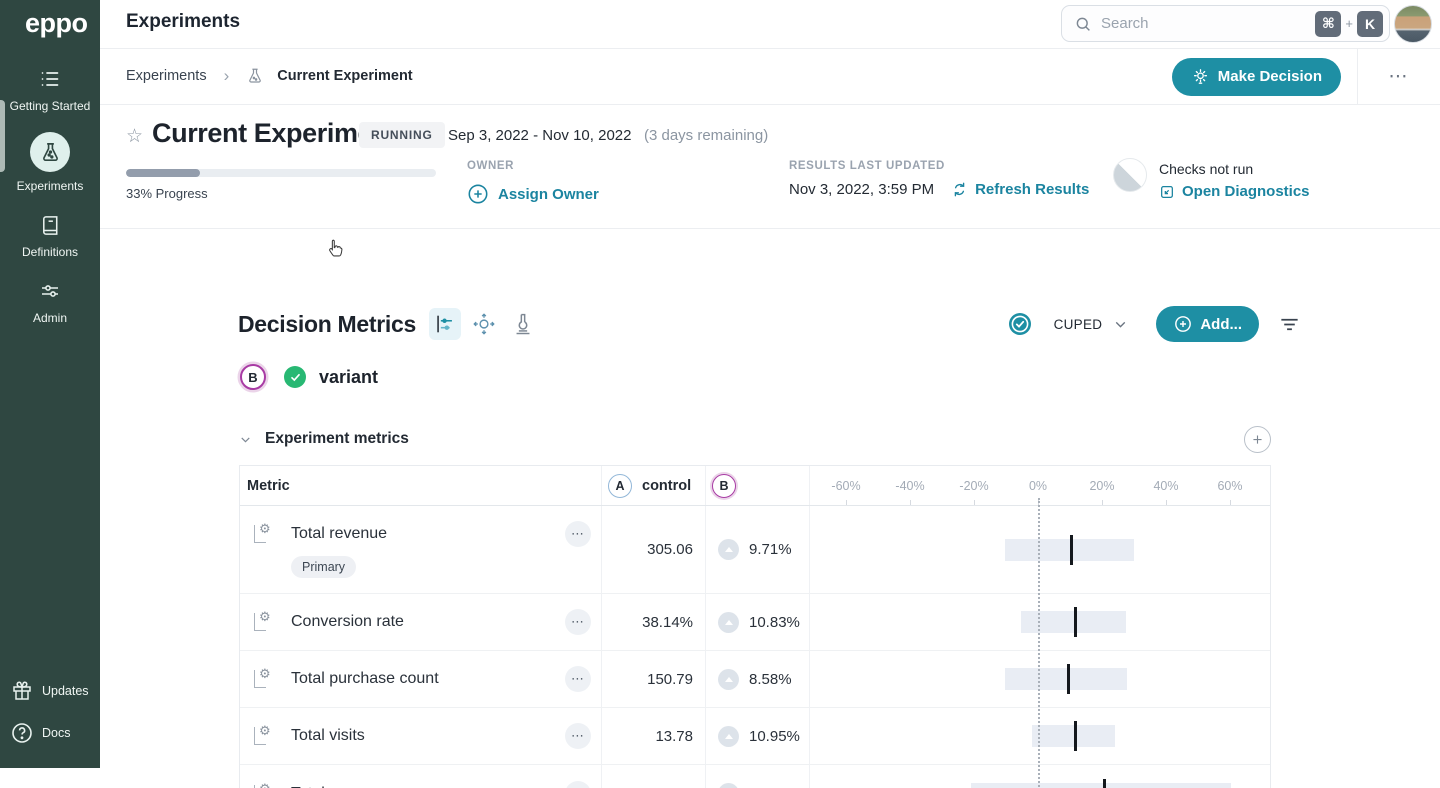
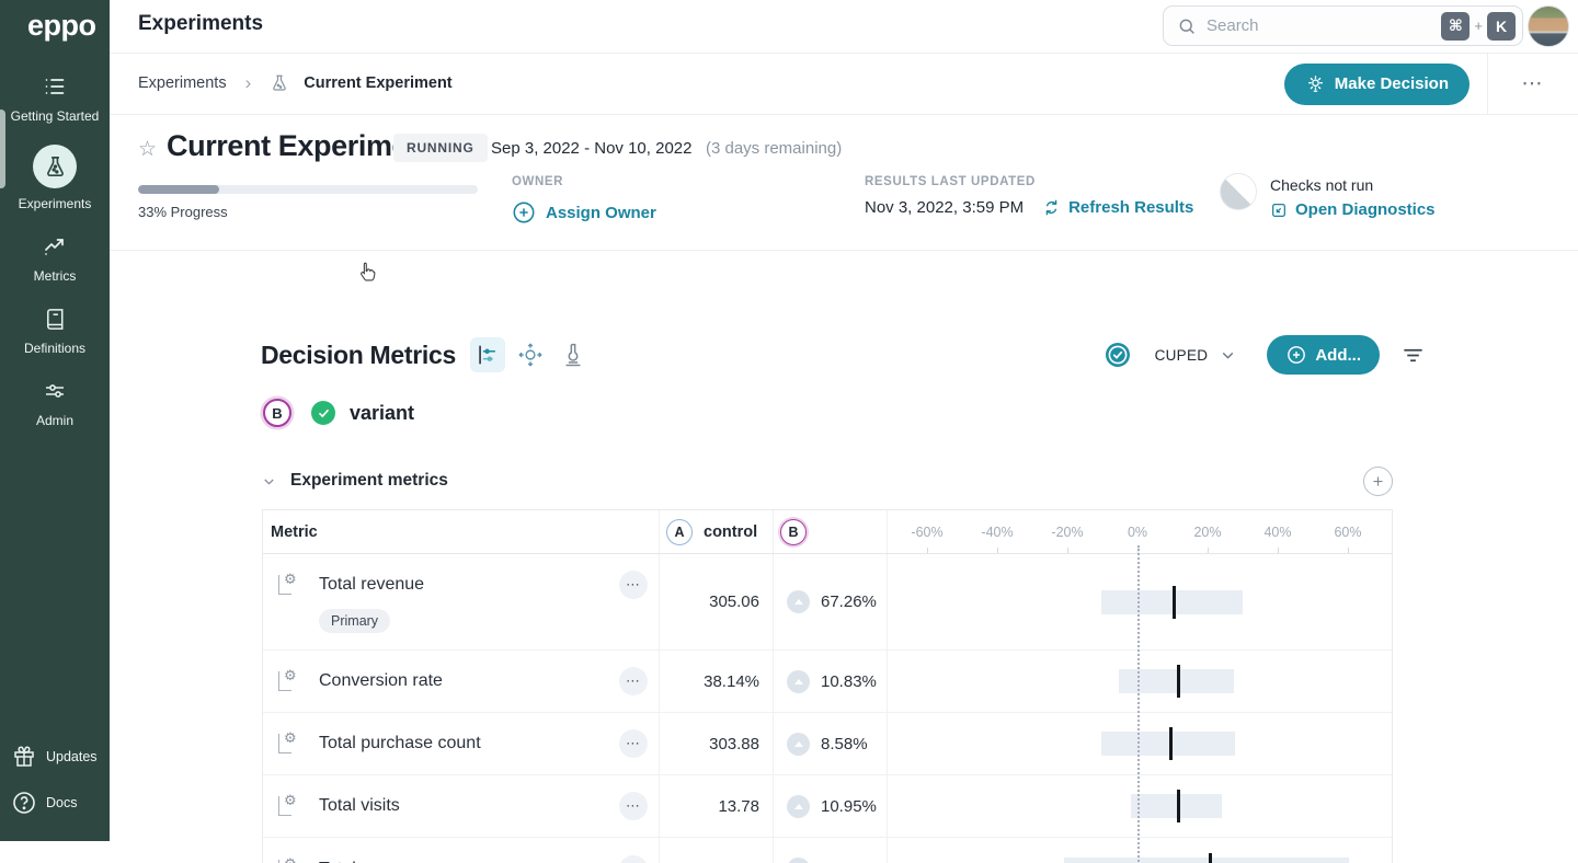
  eppo
  Getting Started
  Experiments
+ Metrics
  Definitions
  Admin
  Updates
  Docs
  Experiments
  Search
  ⌘
  +
  K
  Experiments
  ›
  Current Experiment
  Make Decision
  ⋯
  ☆
  Current Experim
  RUNNING
  Sep 3, 2022 - Nov 10, 2022 (3 days remaining)
  33% Progress
  OWNER
  Assign Owner
  RESULTS LAST UPDATED
  Nov 3, 2022, 3:59 PM
  Refresh Results
  Checks not run
  Open Diagnostics
  Decision Metrics
  CUPED
  Add...
  B
  variant
  Experiment metrics
  Metric
  A
  control
  B
  -60%
  -40%
  -20%
  0%
  20%
  40%
  60%
  ⚙
  Total revenue
  ⋯
  Primary
  305.06
- 9.71%
+ 67.26%
  ⚙
  Conversion rate
  ⋯
  38.14%
  10.83%
  ⚙
  Total purchase count
  ⋯
- 150.79
+ 303.88
  8.58%
  ⚙
  Total visits
  ⋯
  13.78
  10.95%
